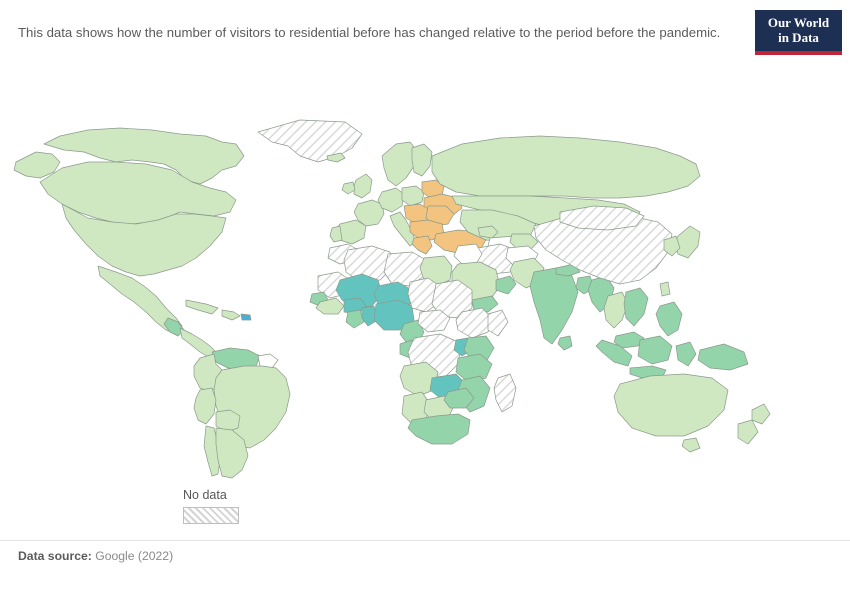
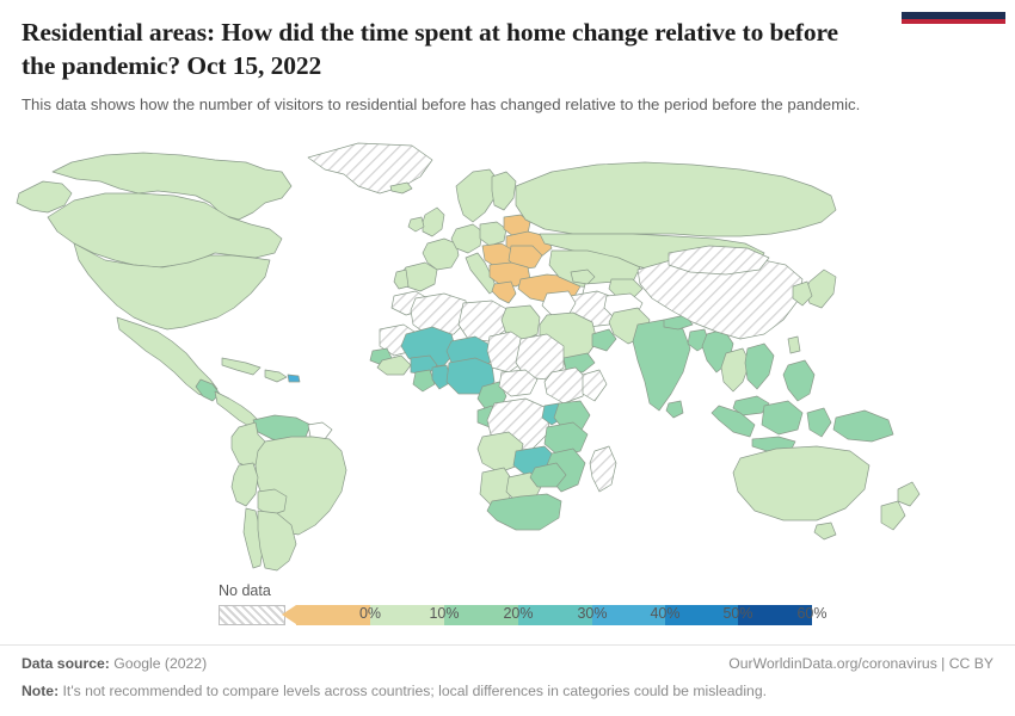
+ Residential areas: How did the time spent at home change relative to before the pandemic? Oct 15, 2022
  This data shows how the number of visitors to residential before has changed relative to the period before the pandemic.
- Our World
- in Data
  No data
+ 0%
+ 10%
+ 20%
+ 30%
+ 40%
+ 50%
+ 60%
  Data source: Google (2022)
+ OurWorldinData.org/coronavirus | CC BY
+ Note: It's not recommended to compare levels across countries; local differences in categories could be misleading.
